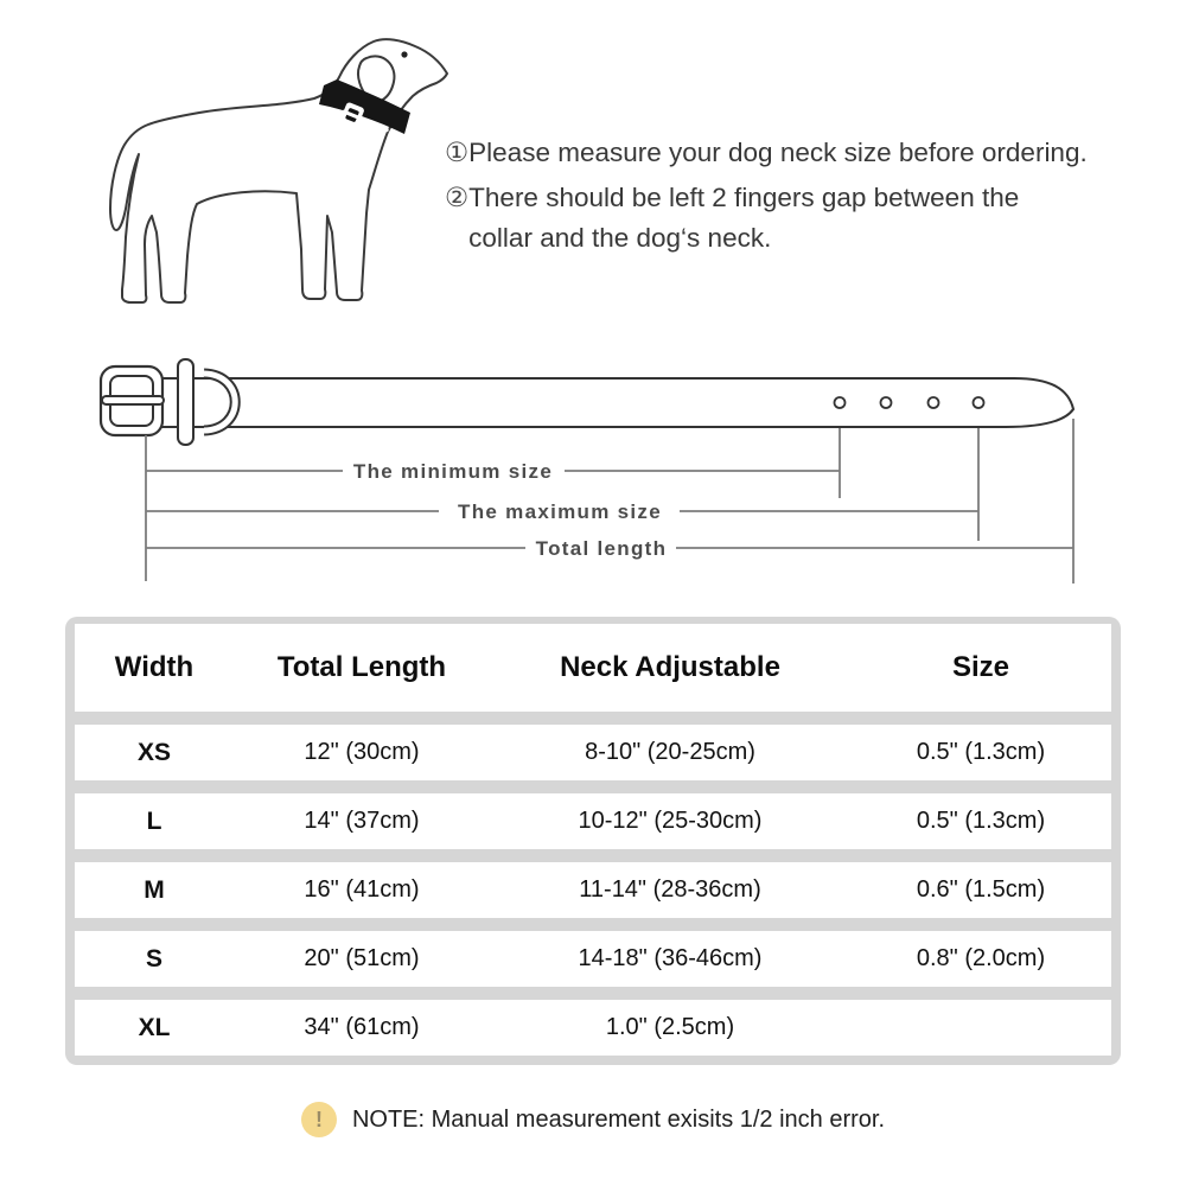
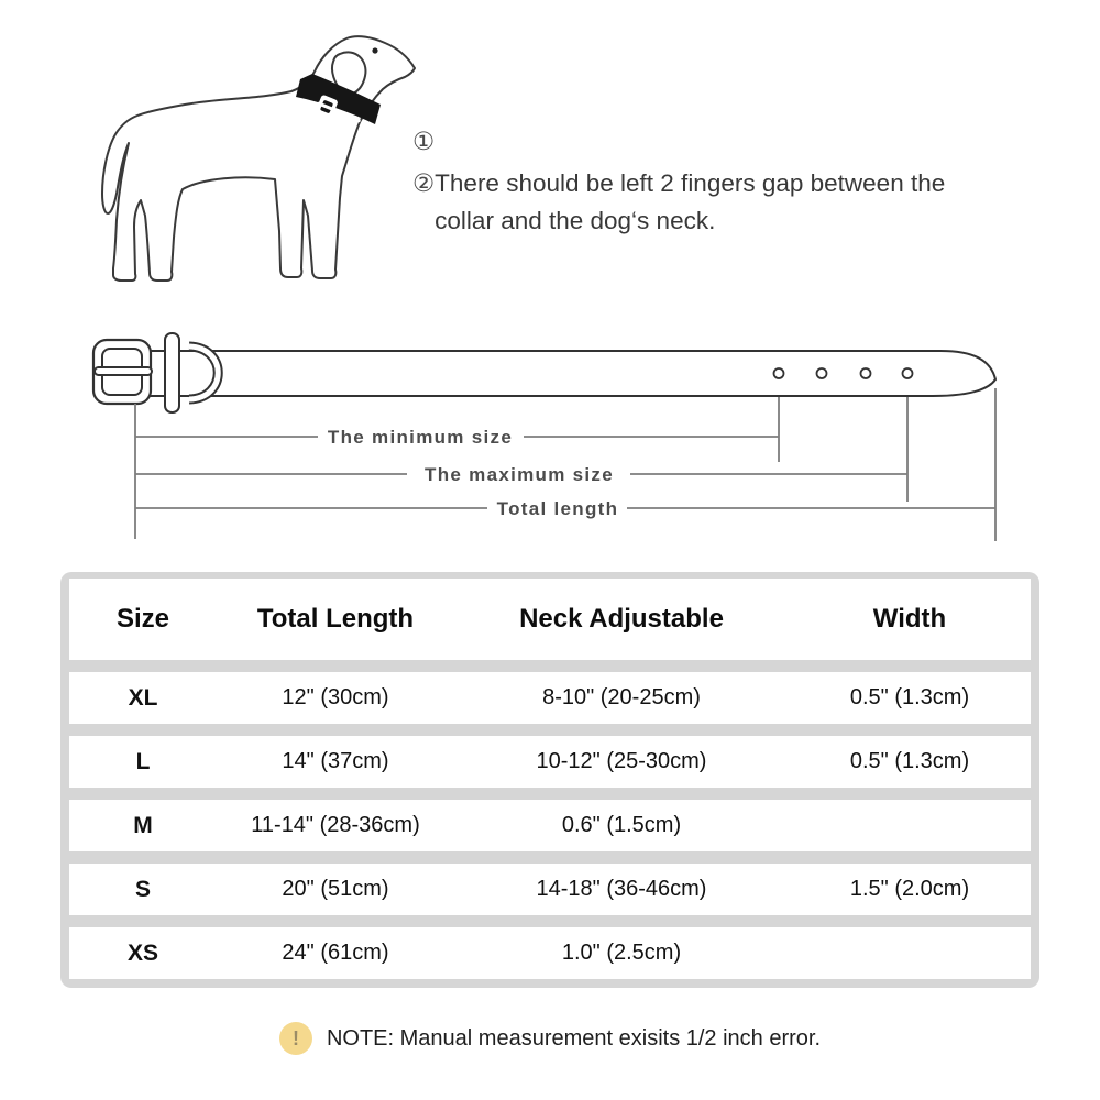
  ①
- Please measure your dog neck size before ordering.
  ②
  There should be left 2 fingers gap between the collar and the dog‘s neck.
  The minimum size
  The maximum size
  Total length
- Width
+ Size
  Total Length
  Neck Adjustable
- Size
+ Width
- XS
+ XL
  12" (30cm)
  8-10" (20-25cm)
  0.5" (1.3cm)
  L
  14" (37cm)
  10-12" (25-30cm)
  0.5" (1.3cm)
  M
- 16" (41cm)
  11-14" (28-36cm)
  0.6" (1.5cm)
  S
  20" (51cm)
  14-18" (36-46cm)
- 0.8" (2.0cm)
+ 1.5" (2.0cm)
- XL
+ XS
- 34" (61cm)
+ 24" (61cm)
  1.0" (2.5cm)
  !
  NOTE: Manual measurement exisits 1/2 inch error.
